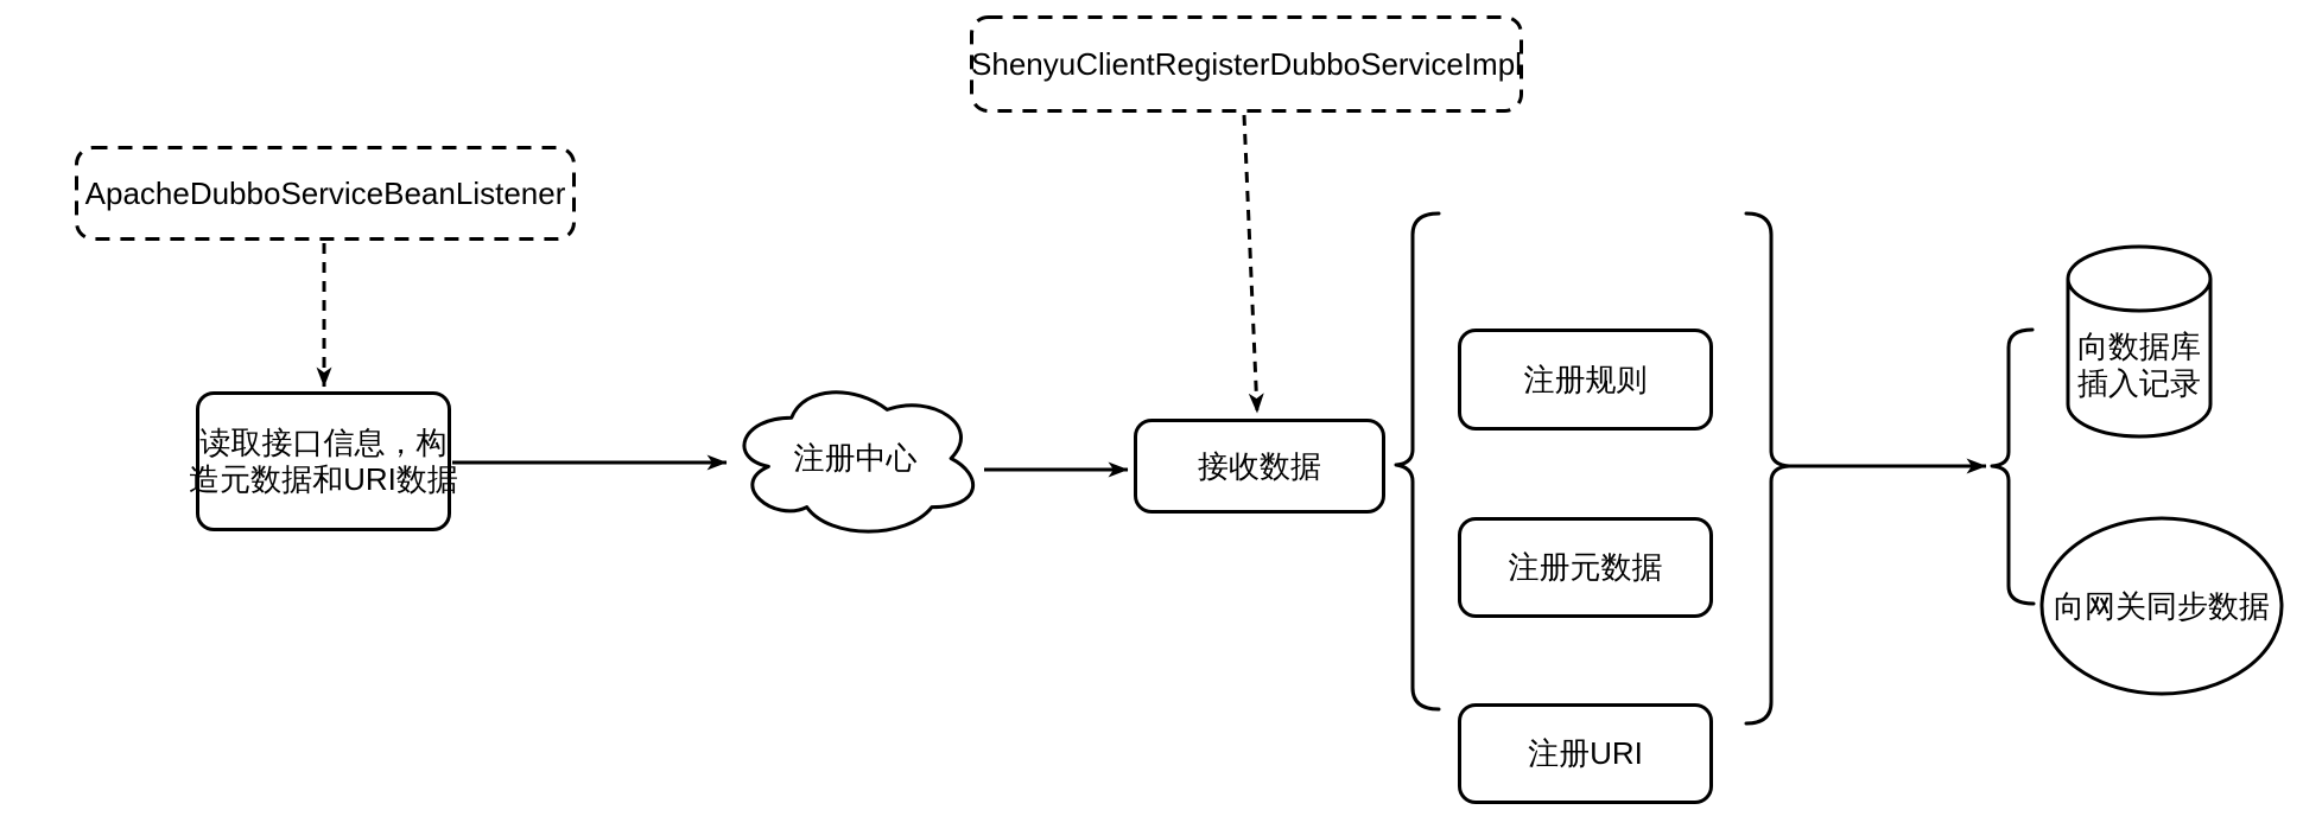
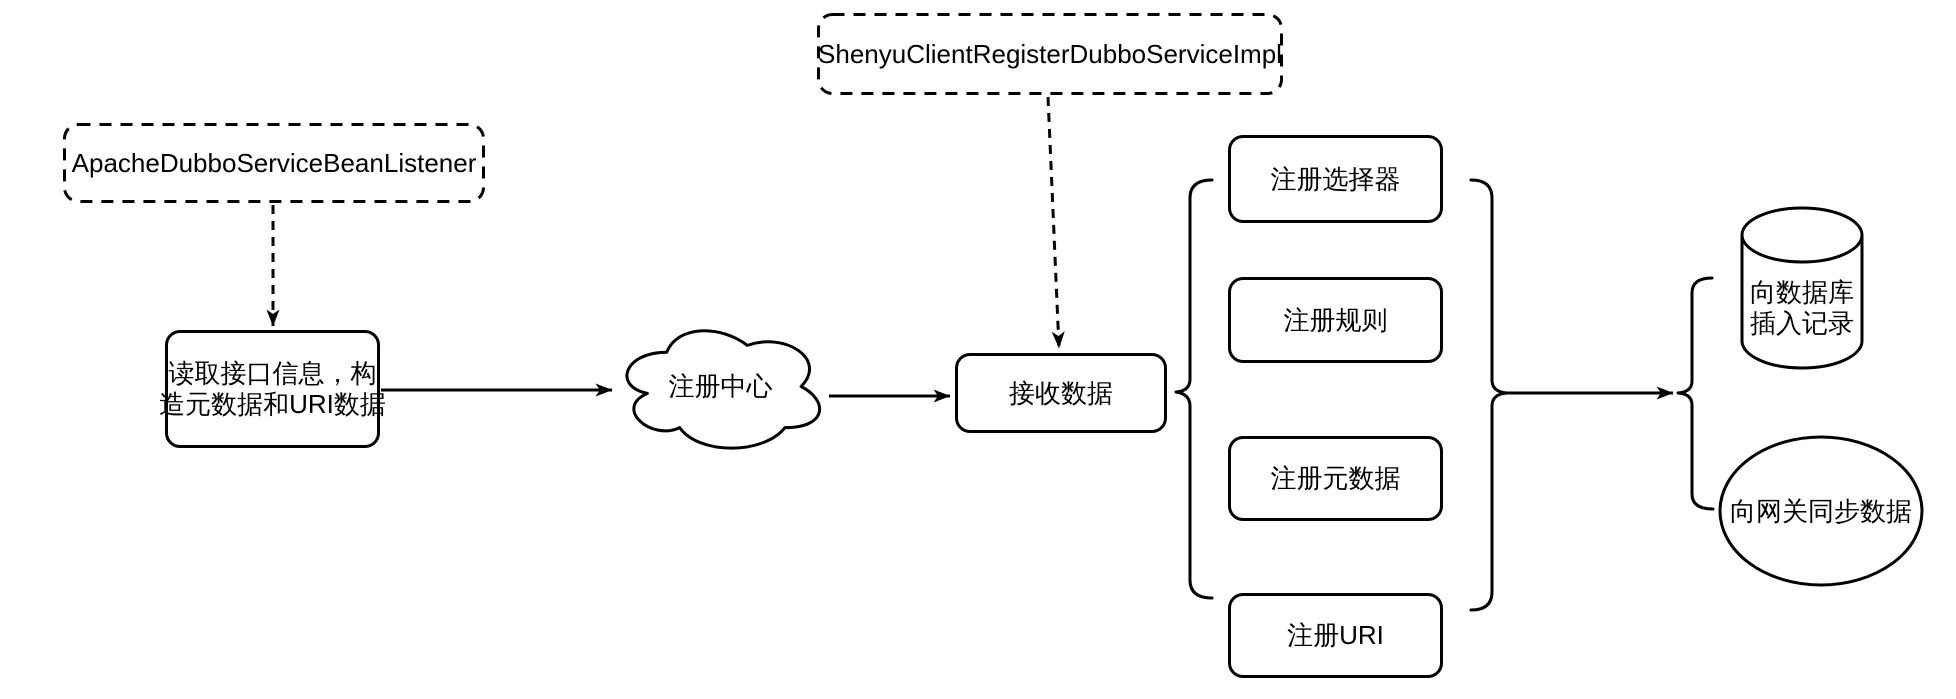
  ApacheDubboServiceBeanListener
  ShenyuClientRegisterDubboServiceImpl
  读取接口信息，构
  造元数据和URI数据
  注册中心
  接收数据
+ 注册选择器
  注册规则
  注册元数据
  注册URI
  向数据库
  插入记录
  向网关同步数据
